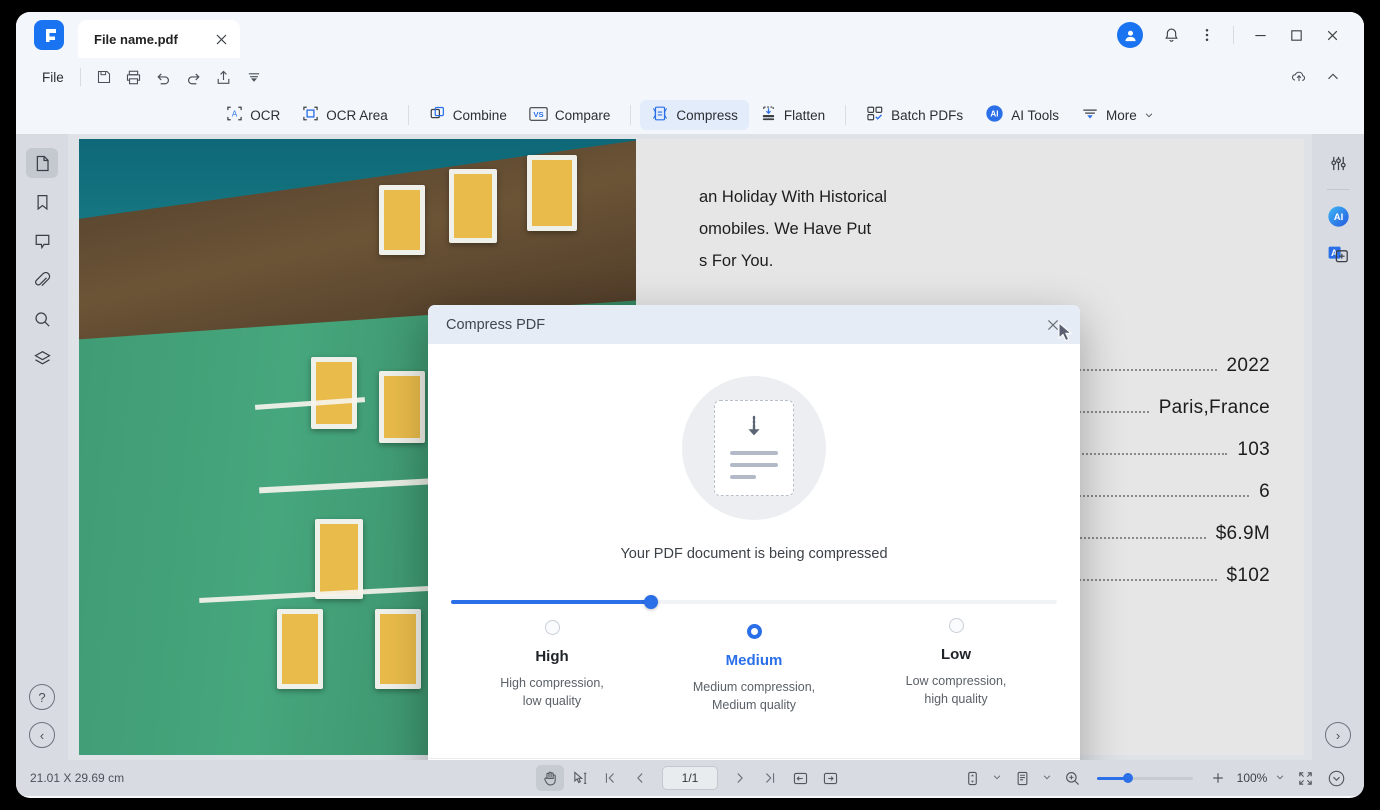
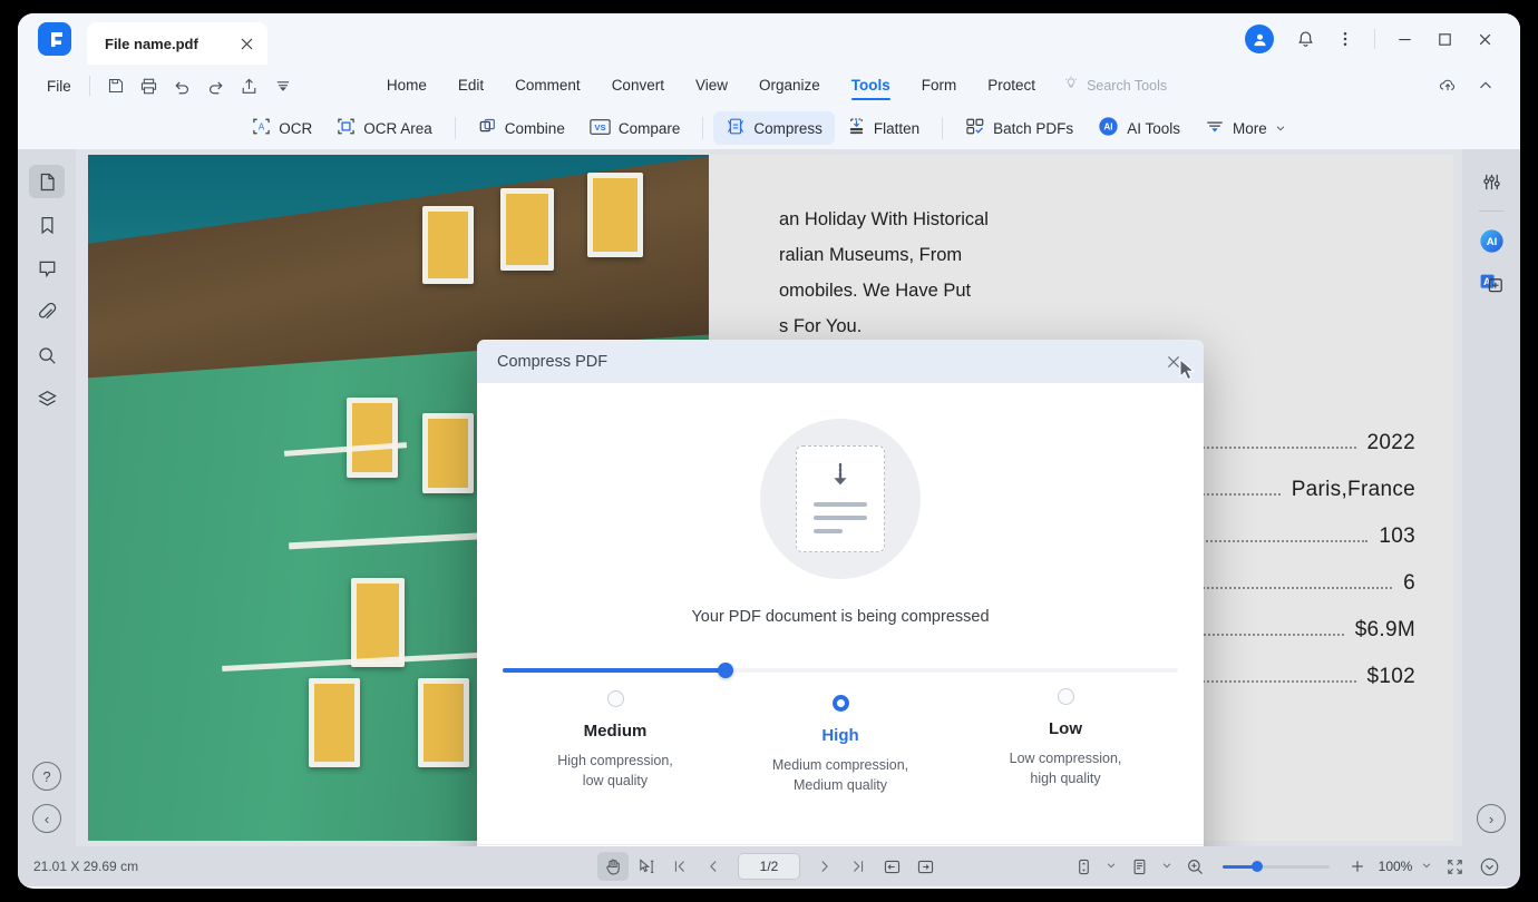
  File name.pdf
  File
+ Home
+ Edit
+ Comment
+ Convert
+ View
+ Organize
+ Tools
+ Form
+ Protect
+ Search Tools
  A
  OCR
  OCR Area
  Combine
  VS
  Compare
  Compress
  Flatten
  Batch PDFs
  AI
  AI Tools
  More
  ?
  ‹
  an Holiday With Historical
+ ralian Museums, From
  omobiles. We Have Put
  s For You.
  2022
  Paris,France
  103
  6
  $6.9M
  $102
  Compress PDF
  Your PDF document is being compressed
- High
+ Medium
  High compression,
  low quality
- Medium
+ High
  Medium compression,
  Medium quality
  Low
  Low compression,
  high quality
  AI
  A
  ›
  21.01 X 29.69 cm
- 1/1
+ 1/2
  100%
